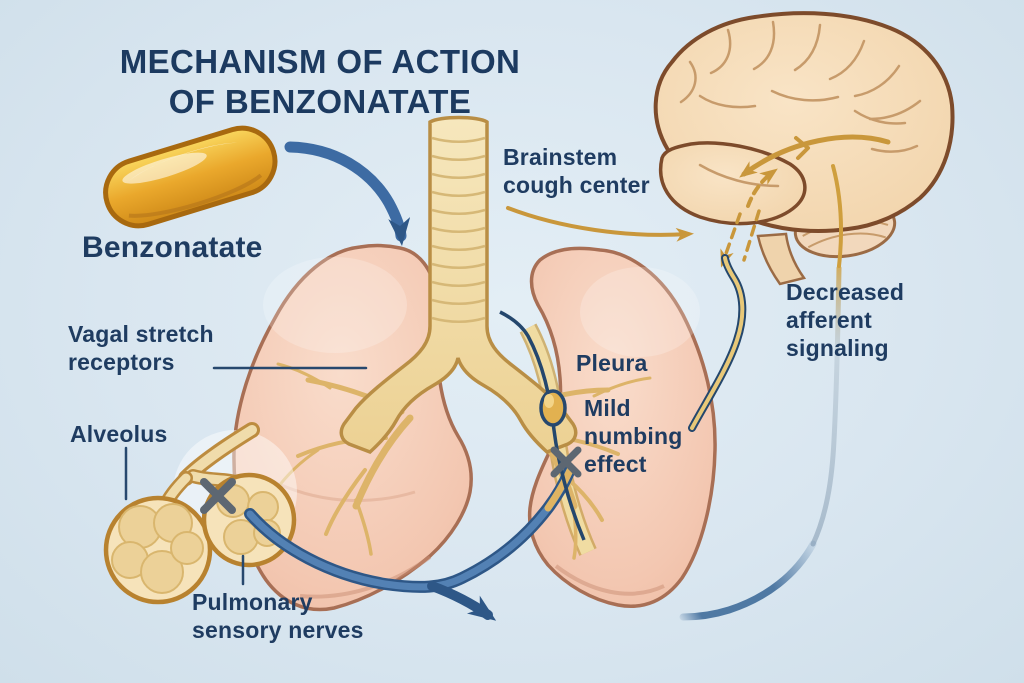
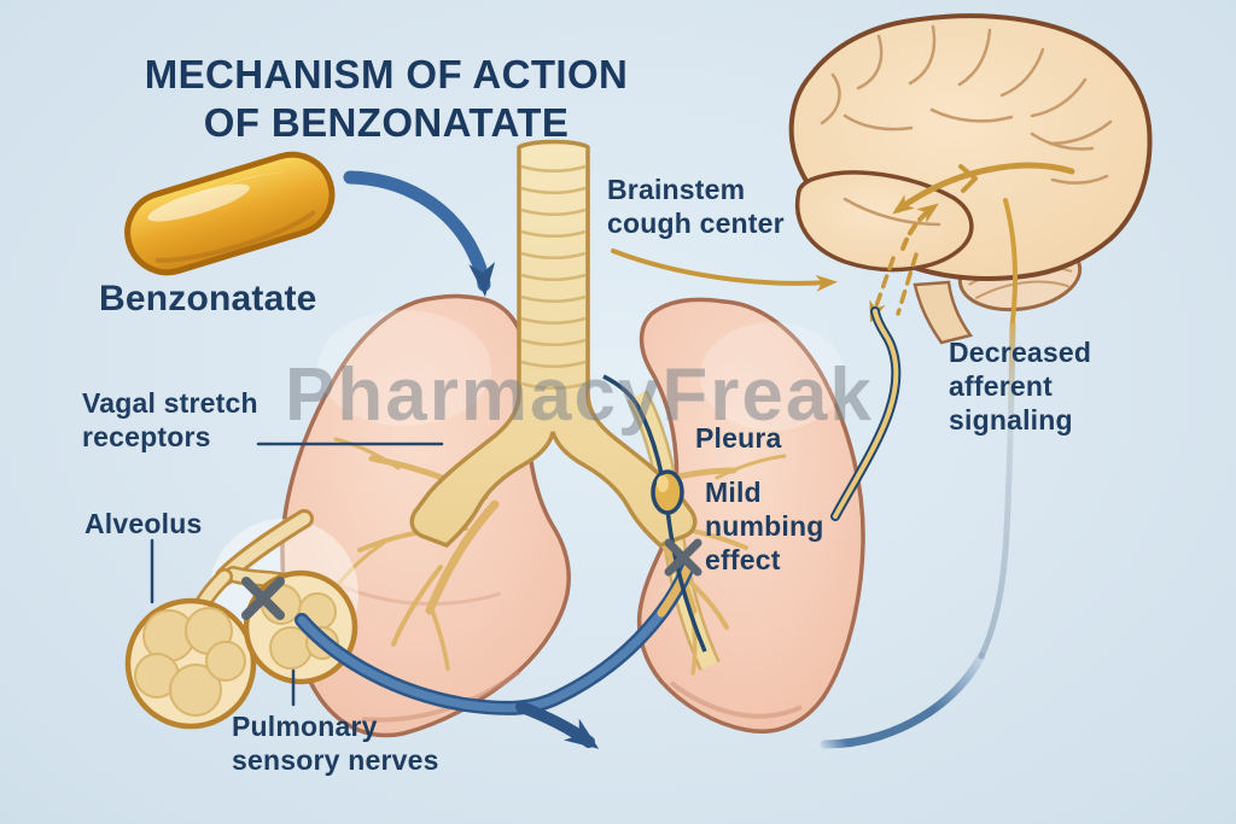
+ PharmacyFreak
  MECHANISM OF ACTION
  OF BENZONATATE
  Benzonatate
  Brainstem cough center
  Decreased afferent signaling
  Pleura
  Mild numbing effect
  Vagal stretch receptors
  Alveolus
  Pulmonary sensory nerves
